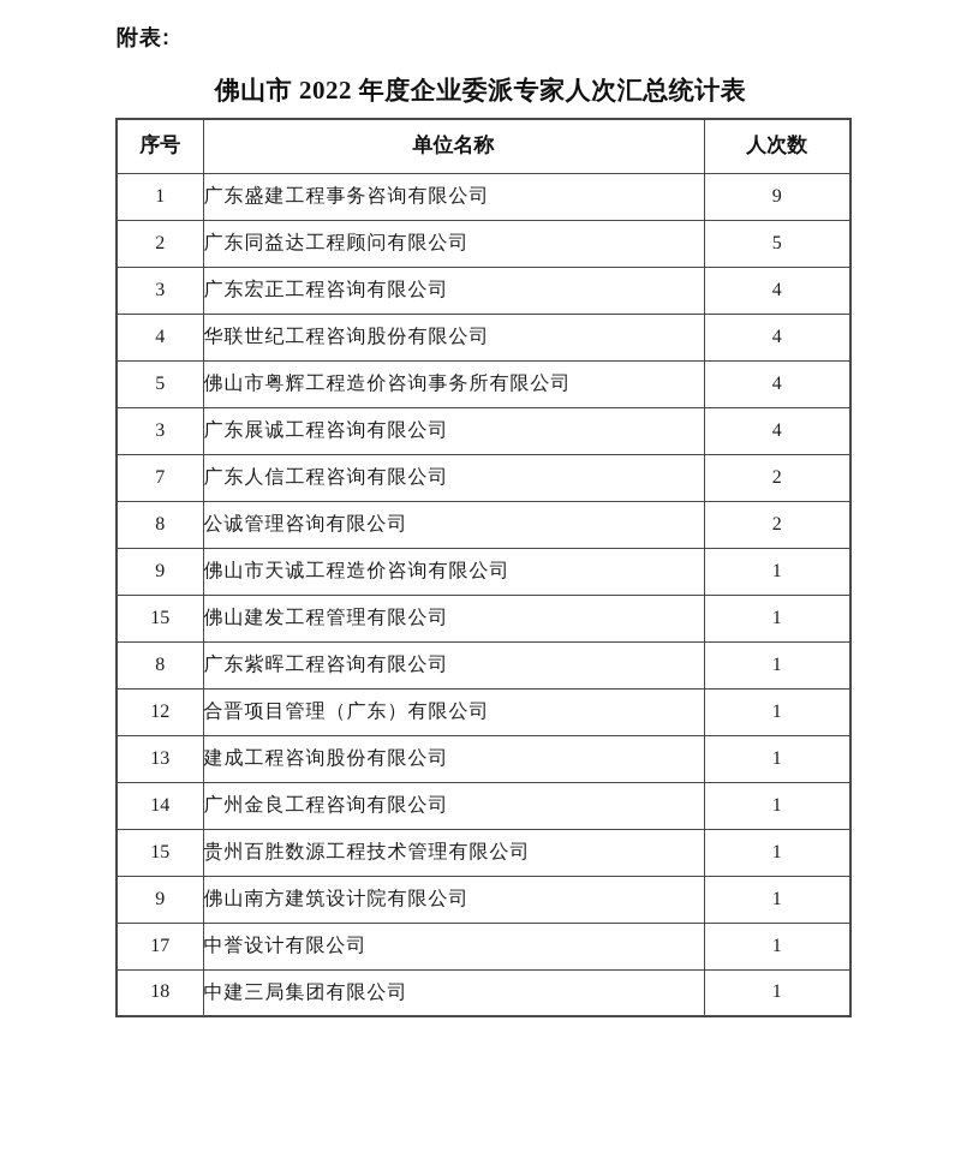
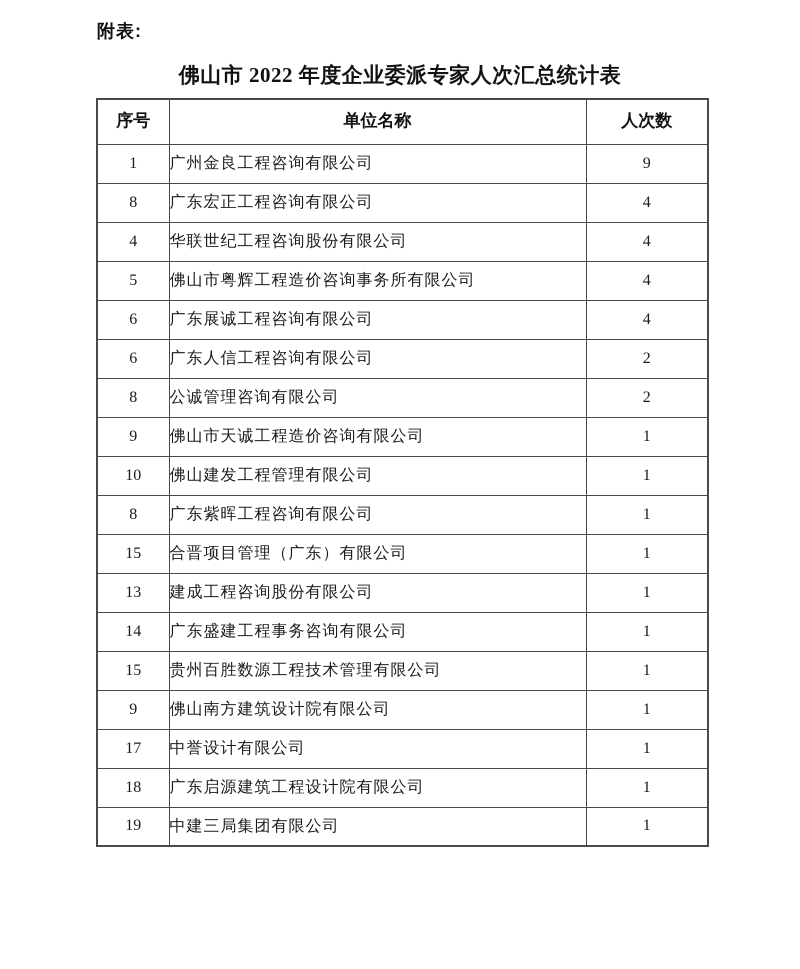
  附表:
  佛山市 2022 年度企业委派专家人次汇总统计表
  序号	单位名称	人次数
- 1	广东盛建工程事务咨询有限公司	9
+ 1	广州金良工程咨询有限公司	9
- 2	广东同益达工程顾问有限公司	5
- 3	广东宏正工程咨询有限公司	4
+ 8	广东宏正工程咨询有限公司	4
  4	华联世纪工程咨询股份有限公司	4
  5	佛山市粤辉工程造价咨询事务所有限公司	4
- 3	广东展诚工程咨询有限公司	4
+ 6	广东展诚工程咨询有限公司	4
- 7	广东人信工程咨询有限公司	2
+ 6	广东人信工程咨询有限公司	2
  8	公诚管理咨询有限公司	2
  9	佛山市天诚工程造价咨询有限公司	1
- 15	佛山建发工程管理有限公司	1
+ 10	佛山建发工程管理有限公司	1
  8	广东紫晖工程咨询有限公司	1
- 12	合晋项目管理（广东）有限公司	1
+ 15	合晋项目管理（广东）有限公司	1
  13	建成工程咨询股份有限公司	1
- 14	广州金良工程咨询有限公司	1
+ 14	广东盛建工程事务咨询有限公司	1
  15	贵州百胜数源工程技术管理有限公司	1
  9	佛山南方建筑设计院有限公司	1
  17	中誉设计有限公司	1
+ 18	广东启源建筑工程设计院有限公司	1
- 18	中建三局集团有限公司	1
+ 19	中建三局集团有限公司	1
